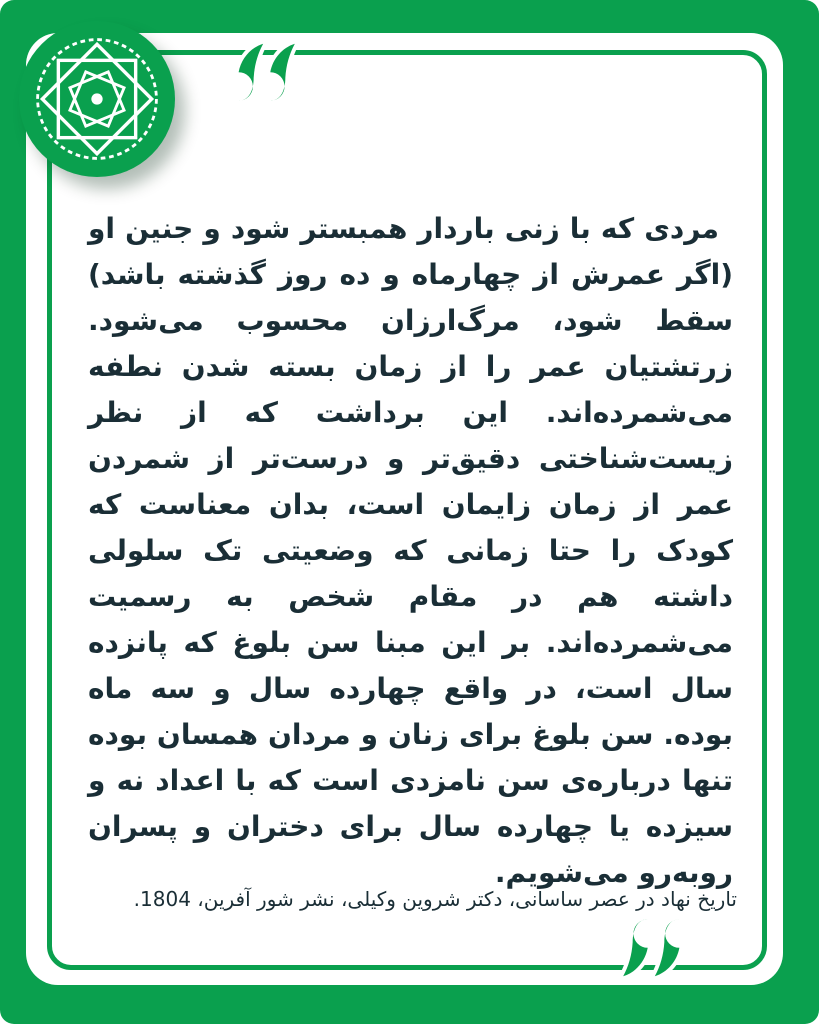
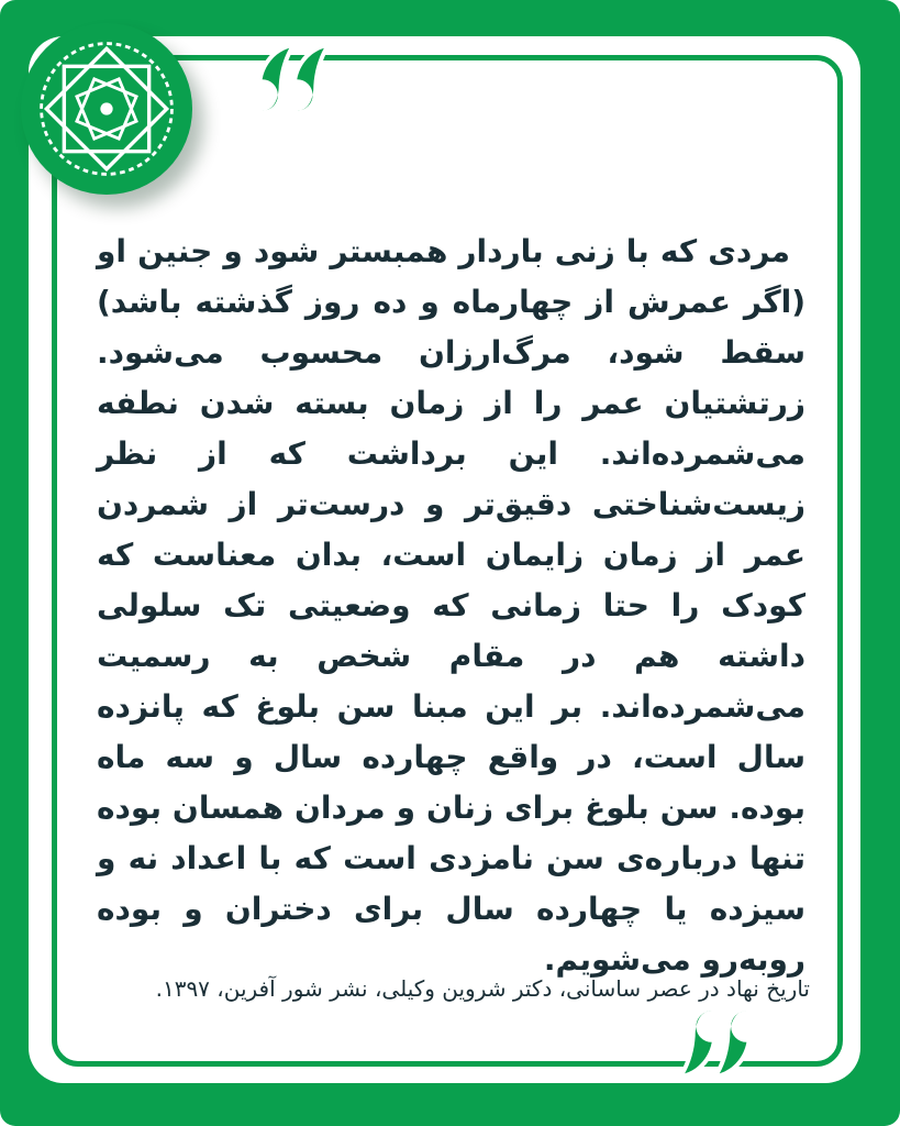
- مردی که با زنی باردار همبستر شود و جنین او (اگر عمرش از چهارماه و ده روز گذشته باشد) سقط شود، مرگ‌ارزان محسوب می‌شود. زرتشتیان عمر را از زمان بسته شدن نطفه می‌شمرده‌اند. این برداشت که از نظر زیست‌شناختی دقیق‌تر و درست‌تر از شمردن عمر از زمان زایمان است، بدان معناست که کودک را حتا زمانی که وضعیتی تک سلولی داشته هم در مقام شخص به رسمیت می‌شمرده‌اند. بر این مبنا سن بلوغ که پانزده سال است، در واقع چهارده سال و سه ماه بوده. سن بلوغ برای زنان و مردان همسان بوده تنها درباره‌ی سن نامزدی است که با اعداد نه و سیزده یا چهارده سال برای دختران و پسران روبه‌رو می‌شویم.
+ مردی که با زنی باردار همبستر شود و جنین او (اگر عمرش از چهارماه و ده روز گذشته باشد) سقط شود، مرگ‌ارزان محسوب می‌شود. زرتشتیان عمر را از زمان بسته شدن نطفه می‌شمرده‌اند. این برداشت که از نظر زیست‌شناختی دقیق‌تر و درست‌تر از شمردن عمر از زمان زایمان است، بدان معناست که کودک را حتا زمانی که وضعیتی تک سلولی داشته هم در مقام شخص به رسمیت می‌شمرده‌اند. بر این مبنا سن بلوغ که پانزده سال است، در واقع چهارده سال و سه ماه بوده. سن بلوغ برای زنان و مردان همسان بوده تنها درباره‌ی سن نامزدی است که با اعداد نه و سیزده یا چهارده سال برای دختران و بوده روبه‌رو می‌شویم.
- تاریخ نهاد در عصر ساسانی، دکتر شروین وکیلی، نشر شور آفرین، 1804.
+ تاریخ نهاد در عصر ساسانی، دکتر شروین وکیلی، نشر شور آفرین، ۱۳۹۷.
